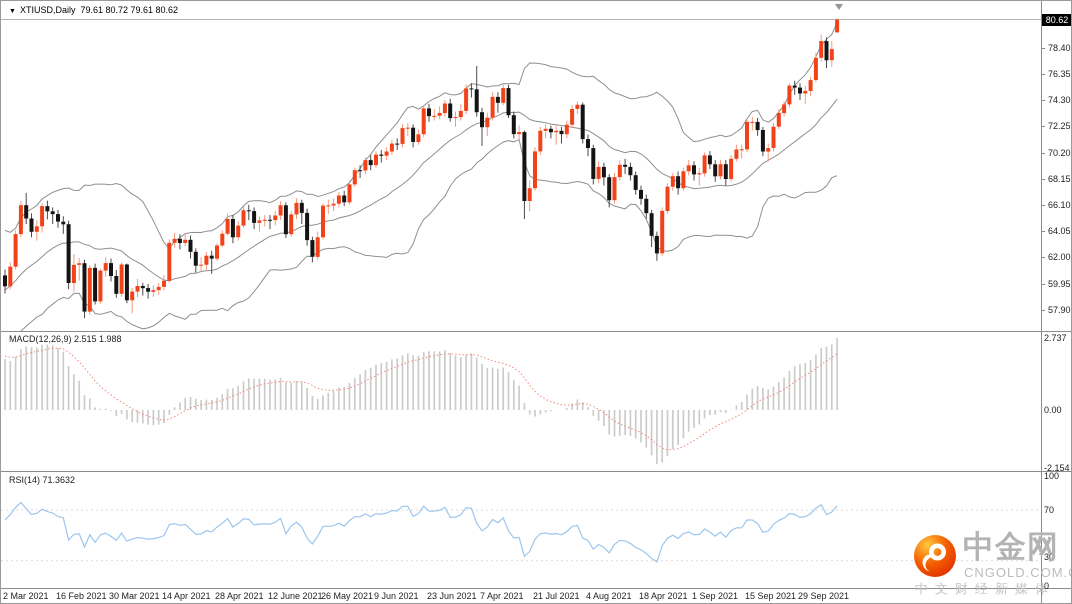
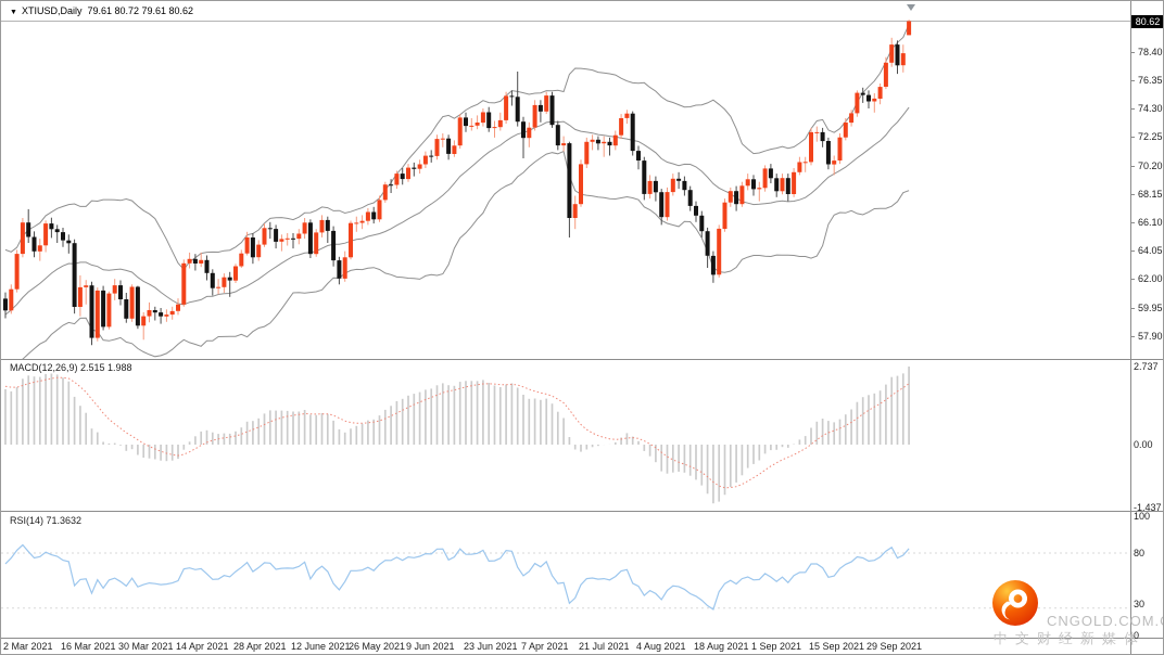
  XTIUSD,Daily 79.61 80.72 79.61 80.62
  MACD(12,26,9) 2.515 1.988
  RSI(14) 71.3632
  2 Mar 2021
- 16 Feb 2021
+ 16 Mar 2021
  30 Mar 2021
  14 Apr 2021
  28 Apr 2021
  12 June 2021
  26 May 2021
  9 Jun 2021
  23 Jun 2021
  7 Apr 2021
  21 Jul 2021
  4 Aug 2021
- 18 Apr 2021
+ 18 Aug 2021
  1 Sep 2021
  15 Sep 2021
  29 Sep 2021
  80.62
- 中金网
  CNGOLD.COM.
  中文财经新媒体
  78.40
  76.35
  74.30
  72.25
  70.20
  68.15
  66.10
  64.05
  62.00
  59.95
  57.90
  2.737
  0.00
- -2.154
+ -1.437
  100
- 70
+ 80
  30
  0
